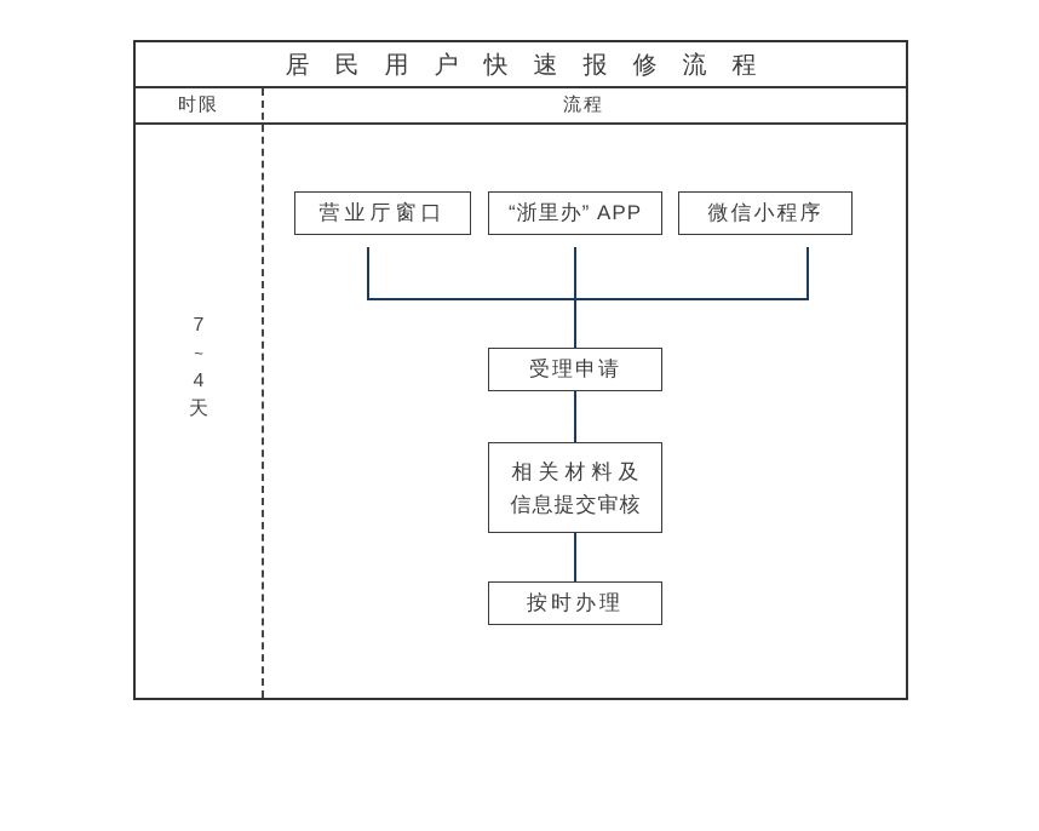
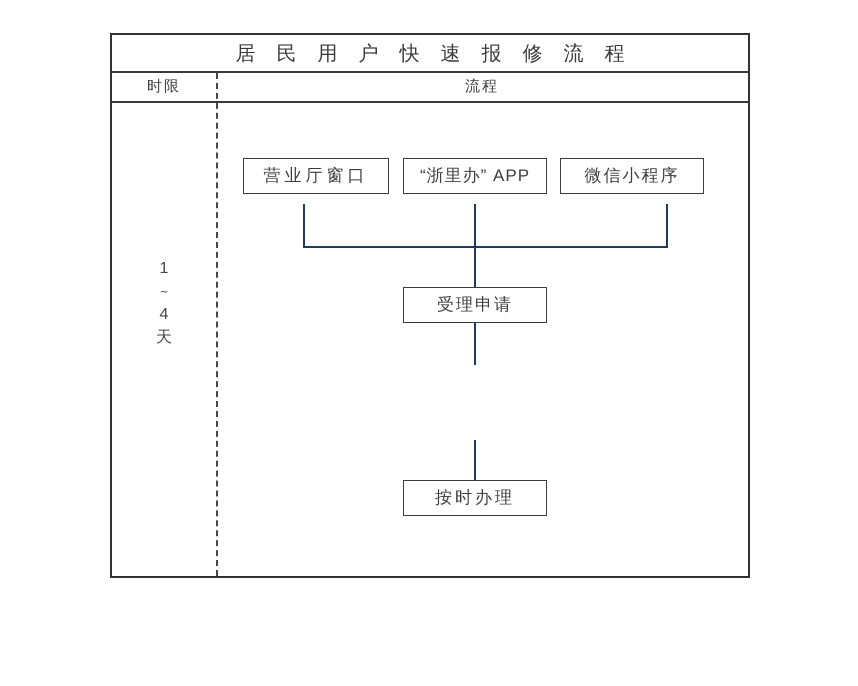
  居民用户快速报修流程
  时限
  流程
- 7
+ 1
  ~
  4
  天
  营业厅窗口
  “浙里办” APP
  微信小程序
  受理申请
- 相关材料及
- 信息提交审核
  按时办理
